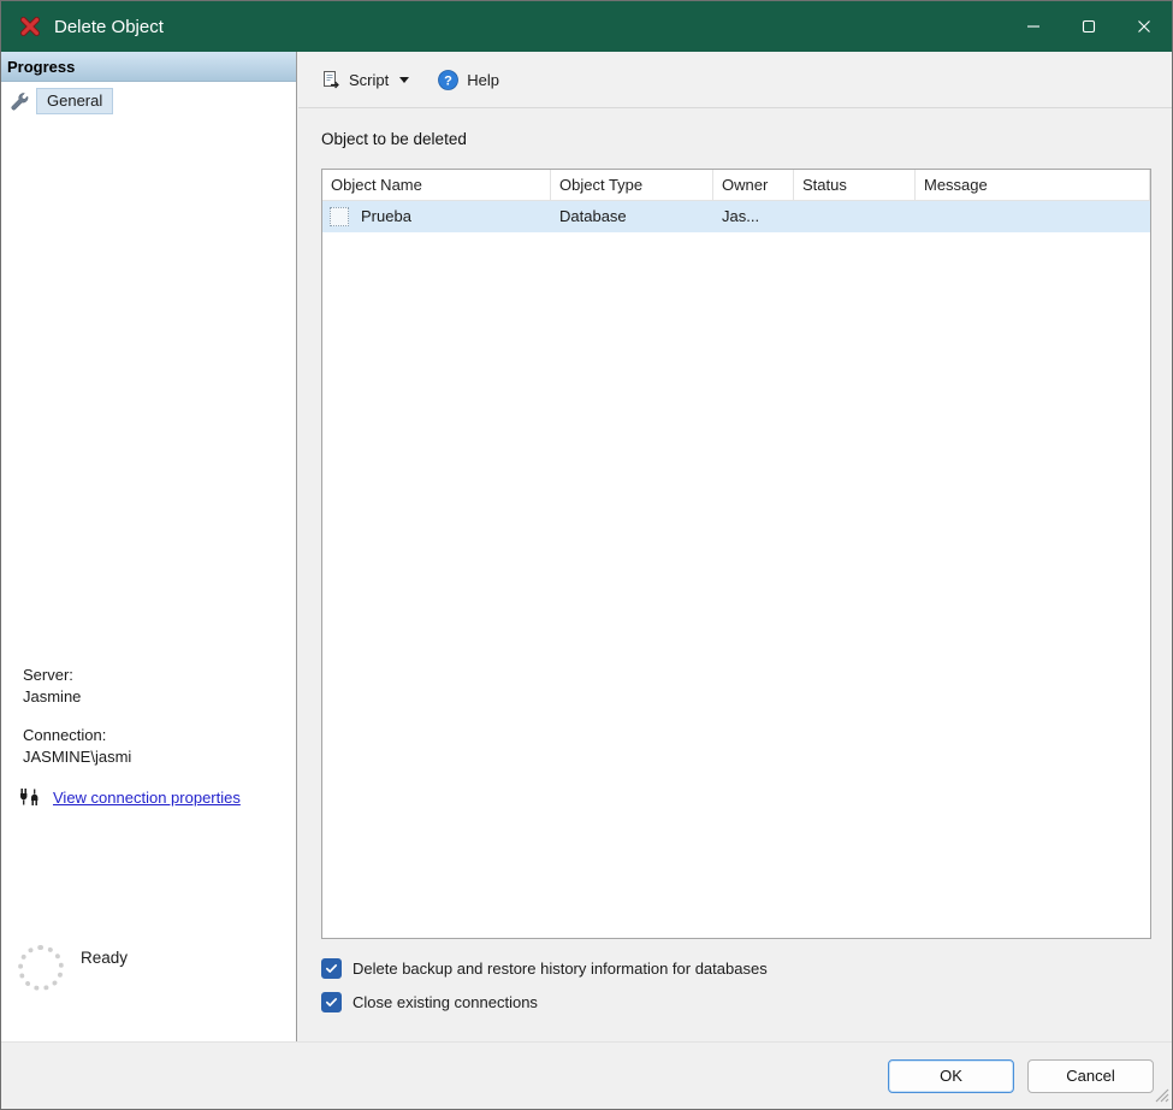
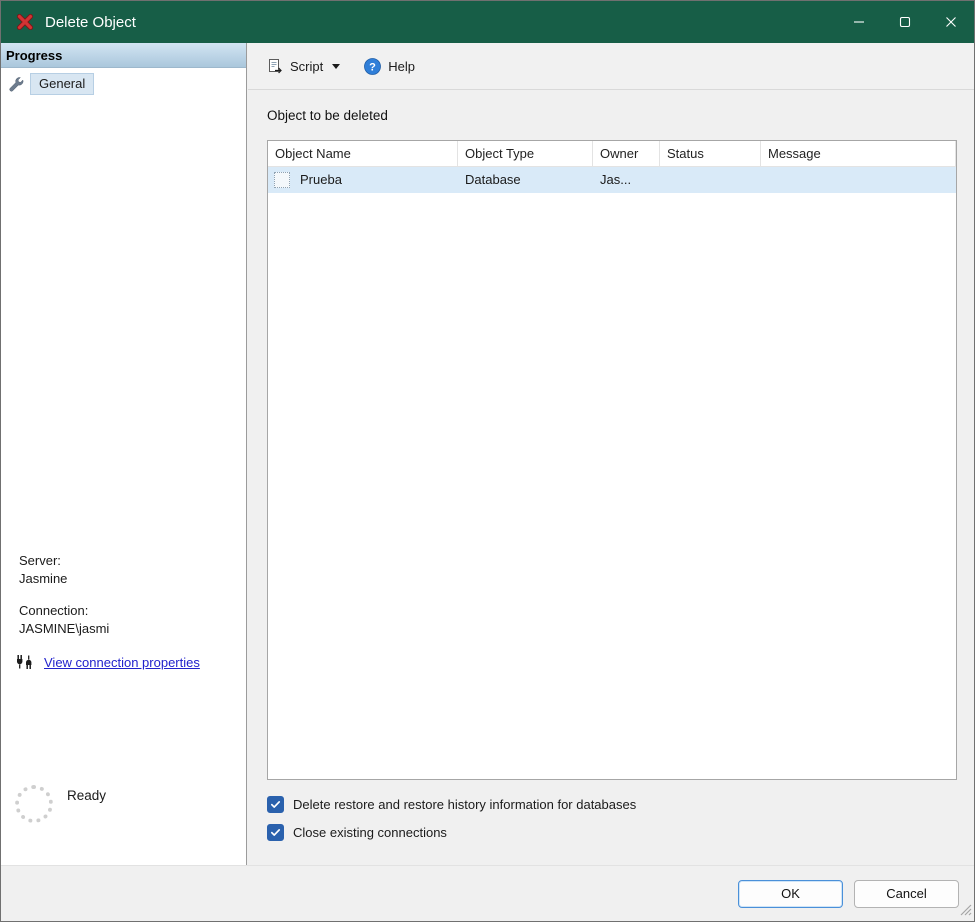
  Delete Object
  General
  Server:
  Jasmine
  Connection:
  JASMINE\jasmi
  View connection properties
  Progress
  Ready
  Script
  ?
  Help
  Object to be deleted
  Object Name
  Object Type
  Owner
  Status
  Message
  Prueba
  Database
  Jas...
- Delete backup and restore history information for databases
+ Delete restore and restore history information for databases
  Close existing connections
  OK
  Cancel
